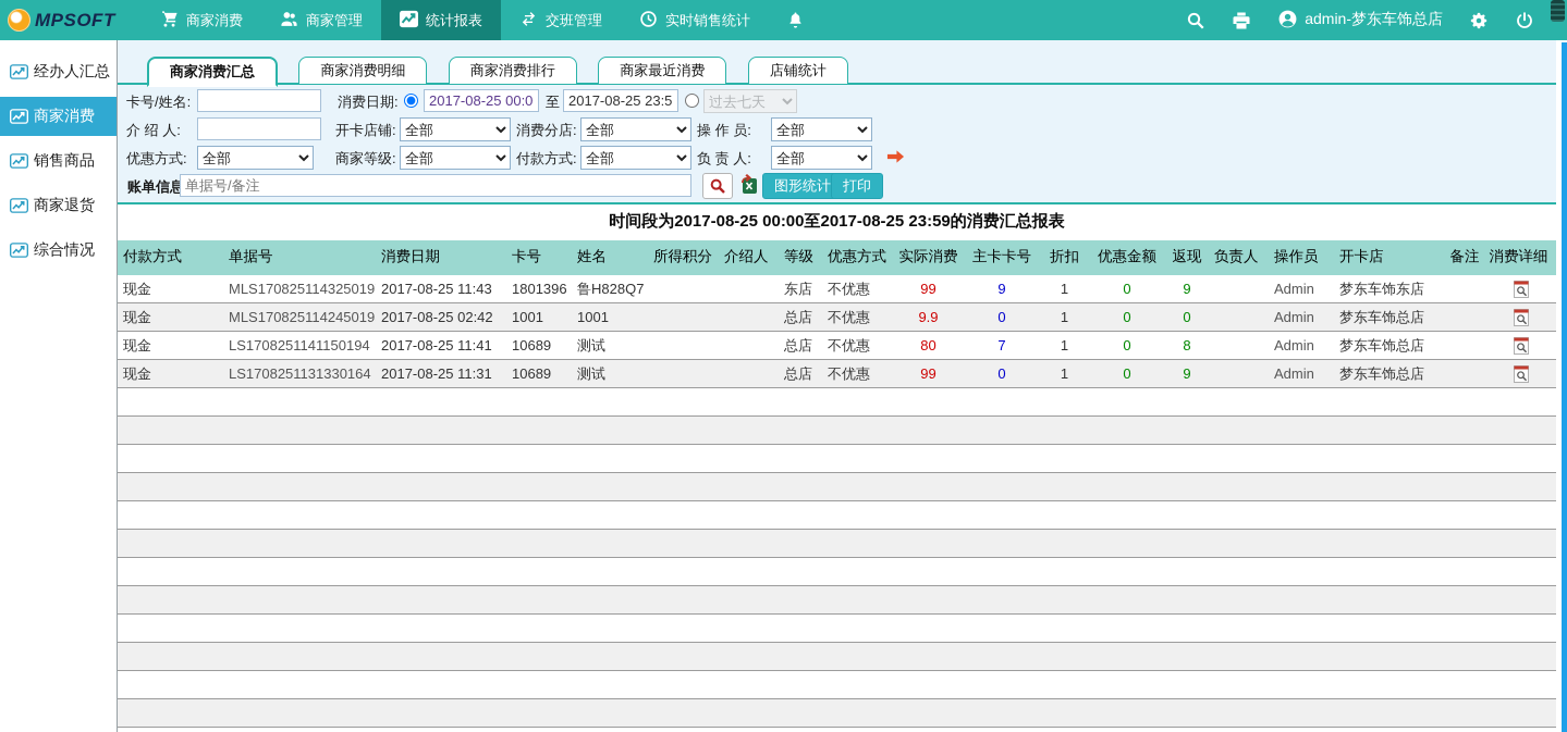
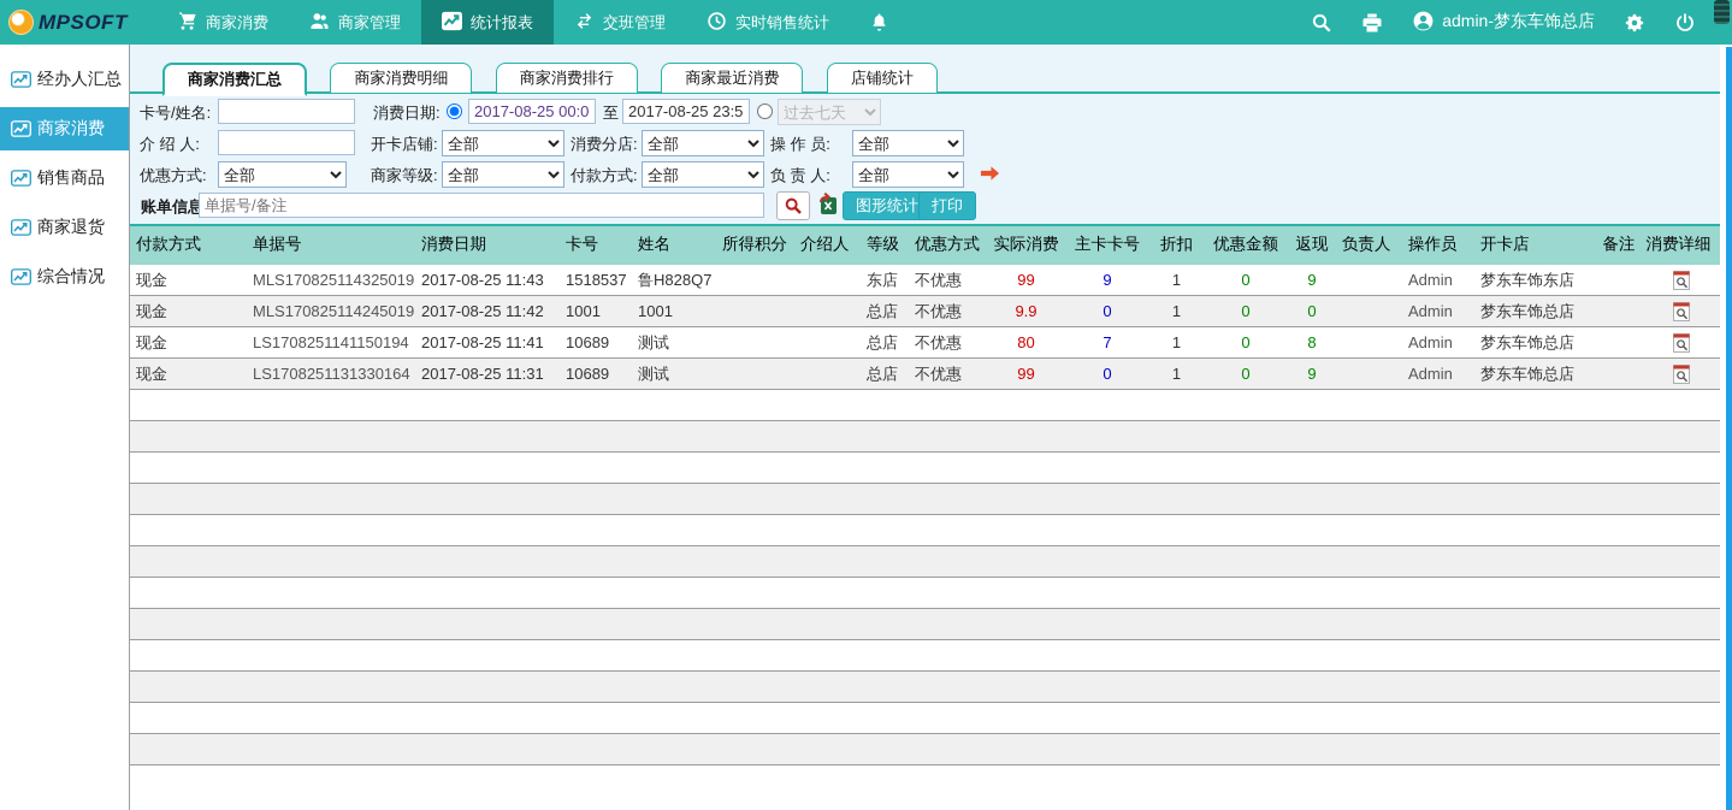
  MPSOFT
  商家消费
  商家管理
  统计报表
  交班管理
  实时销售统计
  admin-梦东车饰总店
  经办人汇总
  商家消费
  销售商品
  商家退货
  综合情况
  商家消费汇总 商家消费明细 商家消费排行 商家最近消费 店铺统计
  卡号/姓名:
  消费日期:
  2017-08-25 00:0
  至
  2017-08-25 23:5
  过去七天
  介 绍 人:
  开卡店铺:
  全部
  消费分店:
  全部
  操 作 员:
  全部
  优惠方式:
  全部
  商家等级:
  全部
  付款方式:
  全部
  负 责 人:
  全部
  账单信息
  单据号/备注
  图形统计
  打印
- 时间段为2017-08-25 00:00至2017-08-25 23:59的消费汇总报表
  付款方式
  单据号
  消费日期
  卡号
  姓名
  所得积分
  介绍人
  等级
  优惠方式
  实际消费
  主卡卡号
  折扣
  优惠金额
  返现
  负责人
  操作员
  开卡店
  备注
  消费详细
  现金
  MLS170825114325019
  2017-08-25 11:43
- 1801396
+ 1518537
  鲁H828Q7
  东店
  不优惠
  99
  9
  1
  0
  9
  Admin
  梦东车饰东店
  现金
  MLS170825114245019
- 2017-08-25 02:42
+ 2017-08-25 11:42
  1001
  1001
  总店
  不优惠
  9.9
  0
  1
  0
  0
  Admin
  梦东车饰总店
  现金
  LS1708251141150194
  2017-08-25 11:41
  10689
  测试
  总店
  不优惠
  80
  7
  1
  0
  8
  Admin
  梦东车饰总店
  现金
  LS1708251131330164
  2017-08-25 11:31
  10689
  测试
  总店
  不优惠
  99
  0
  1
  0
  9
  Admin
  梦东车饰总店
